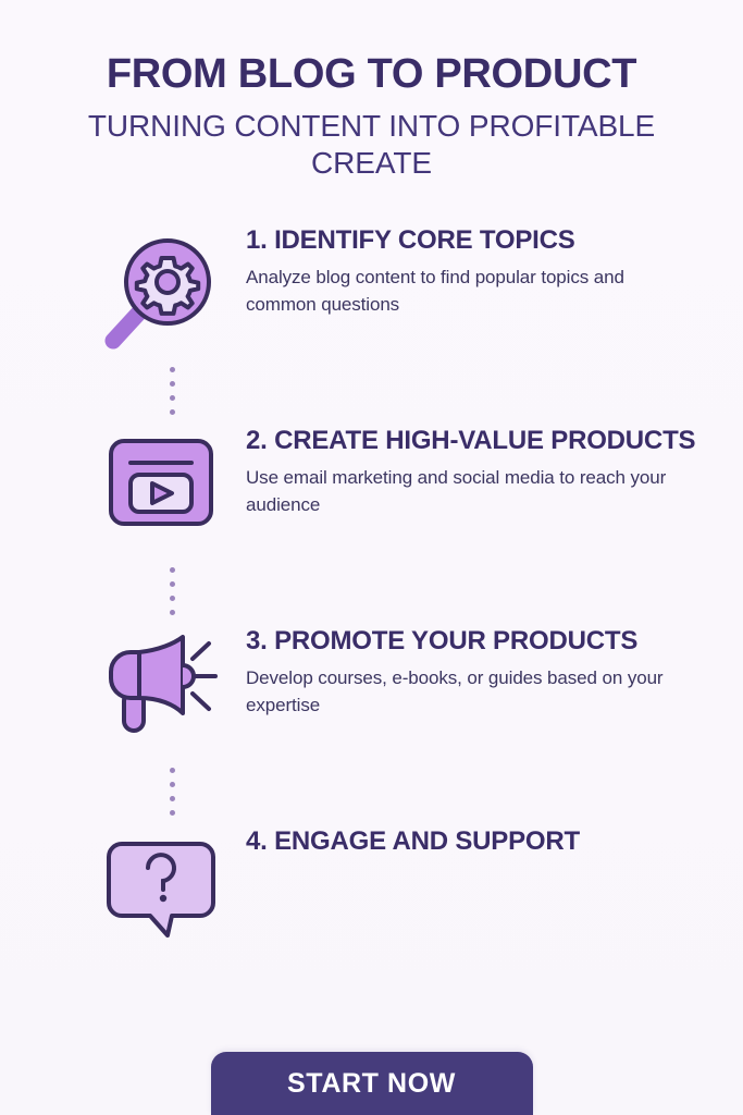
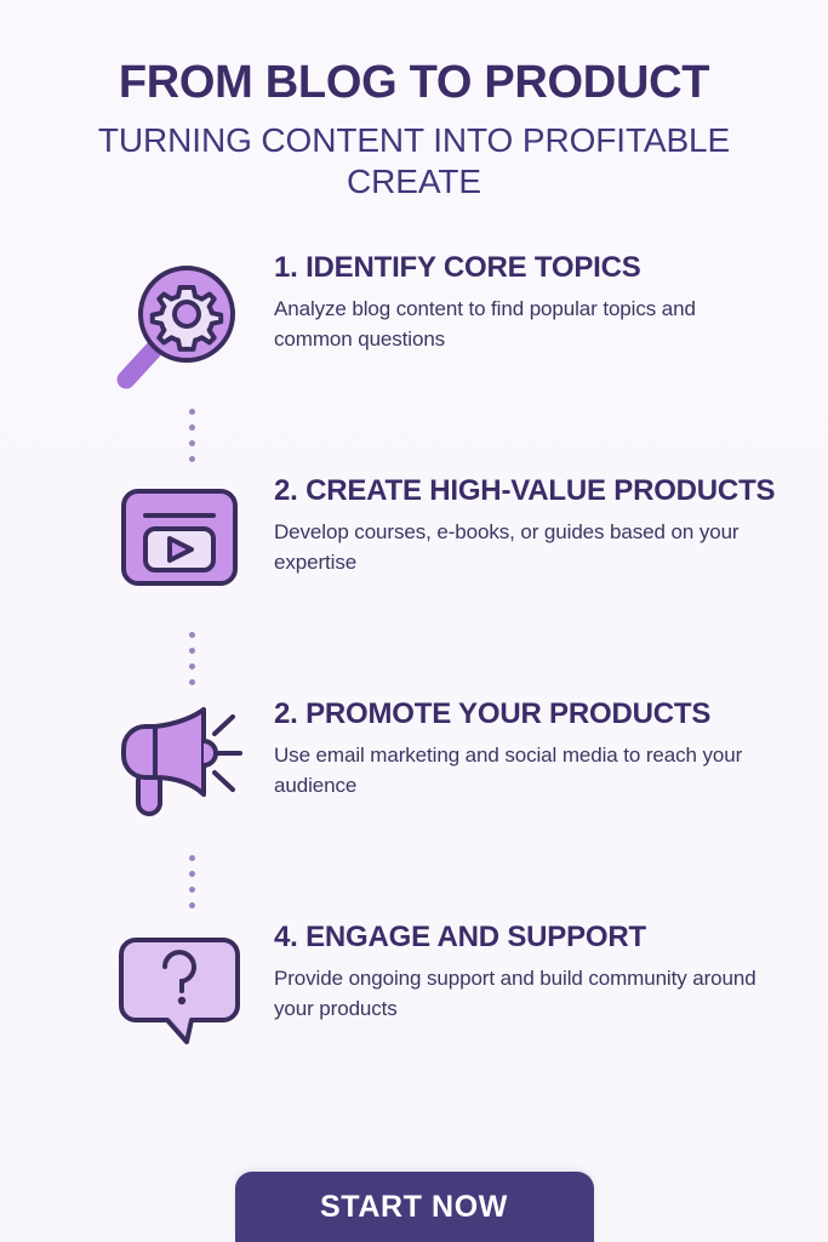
  FROM BLOG TO PRODUCT
  TURNING CONTENT INTO PROFITABLE CREATE
  1. IDENTIFY CORE TOPICS
  Analyze blog content to find popular topics and common questions
  2. CREATE HIGH-VALUE PRODUCTS
- Use email marketing and social media to reach your audience
+ Develop courses, e-books, or guides based on your expertise
- 3. PROMOTE YOUR PRODUCTS
+ 2. PROMOTE YOUR PRODUCTS
- Develop courses, e-books, or guides based on your expertise
+ Use email marketing and social media to reach your audience
  4. ENGAGE AND SUPPORT
+ Provide ongoing support and build community around your products
  START NOW
